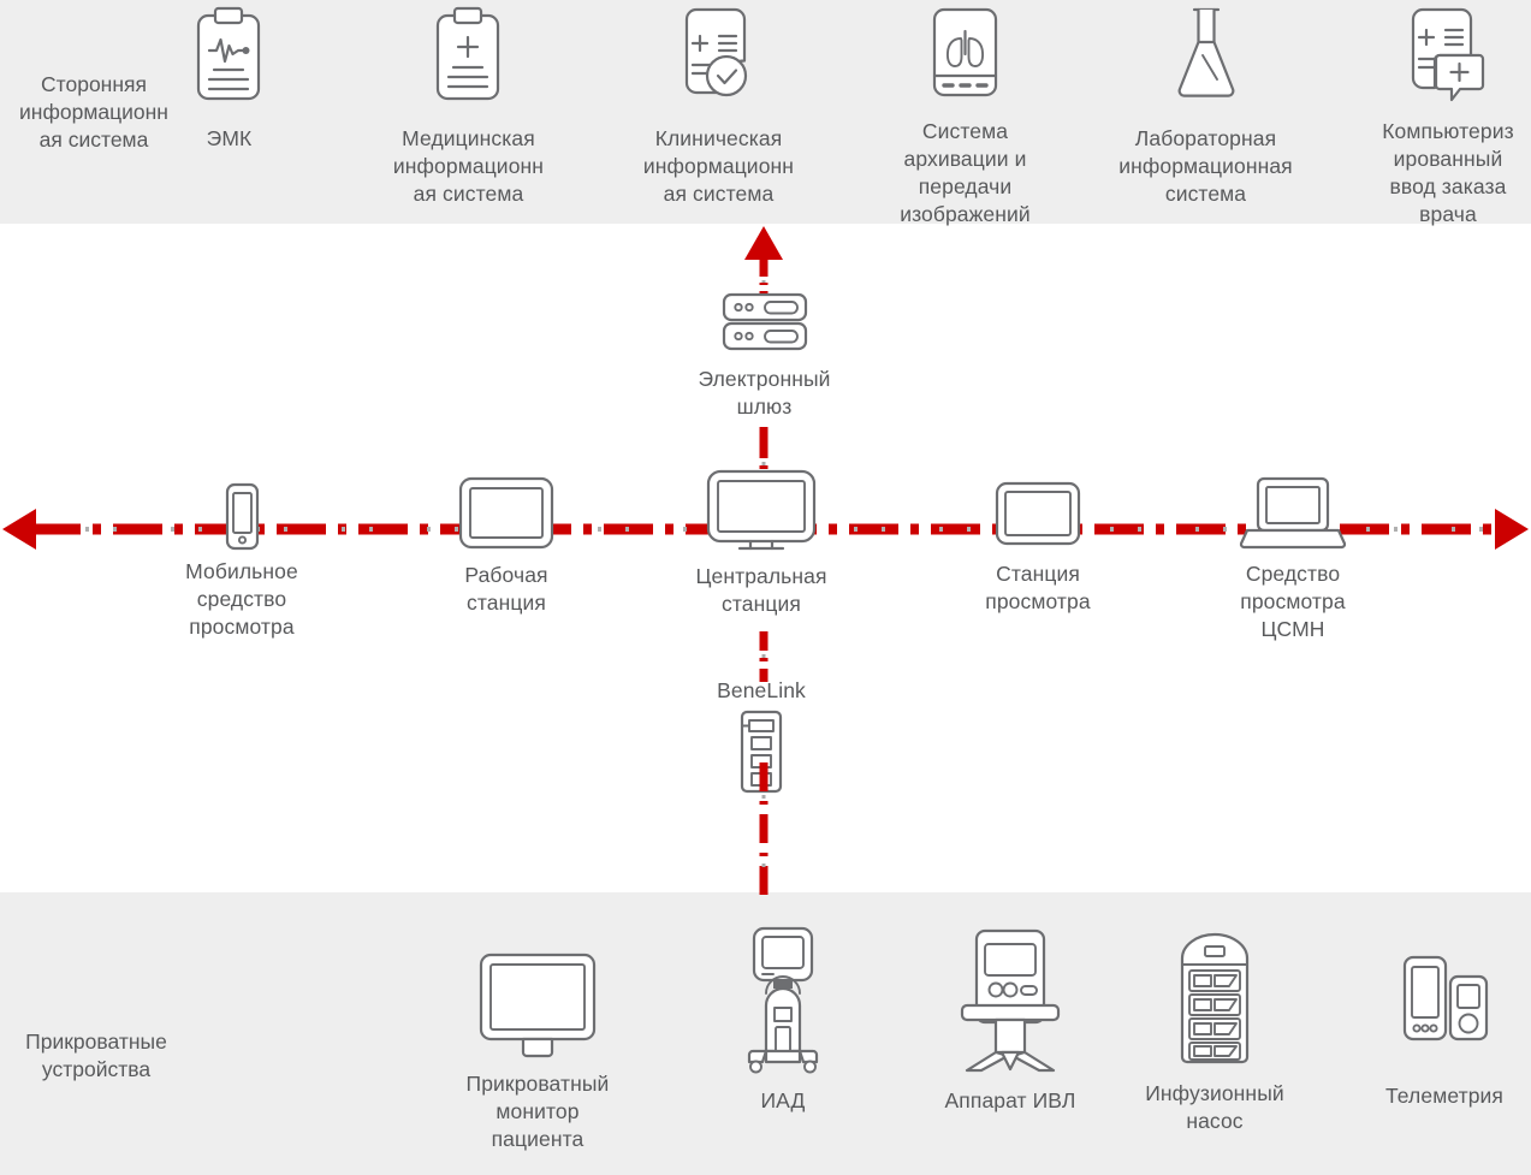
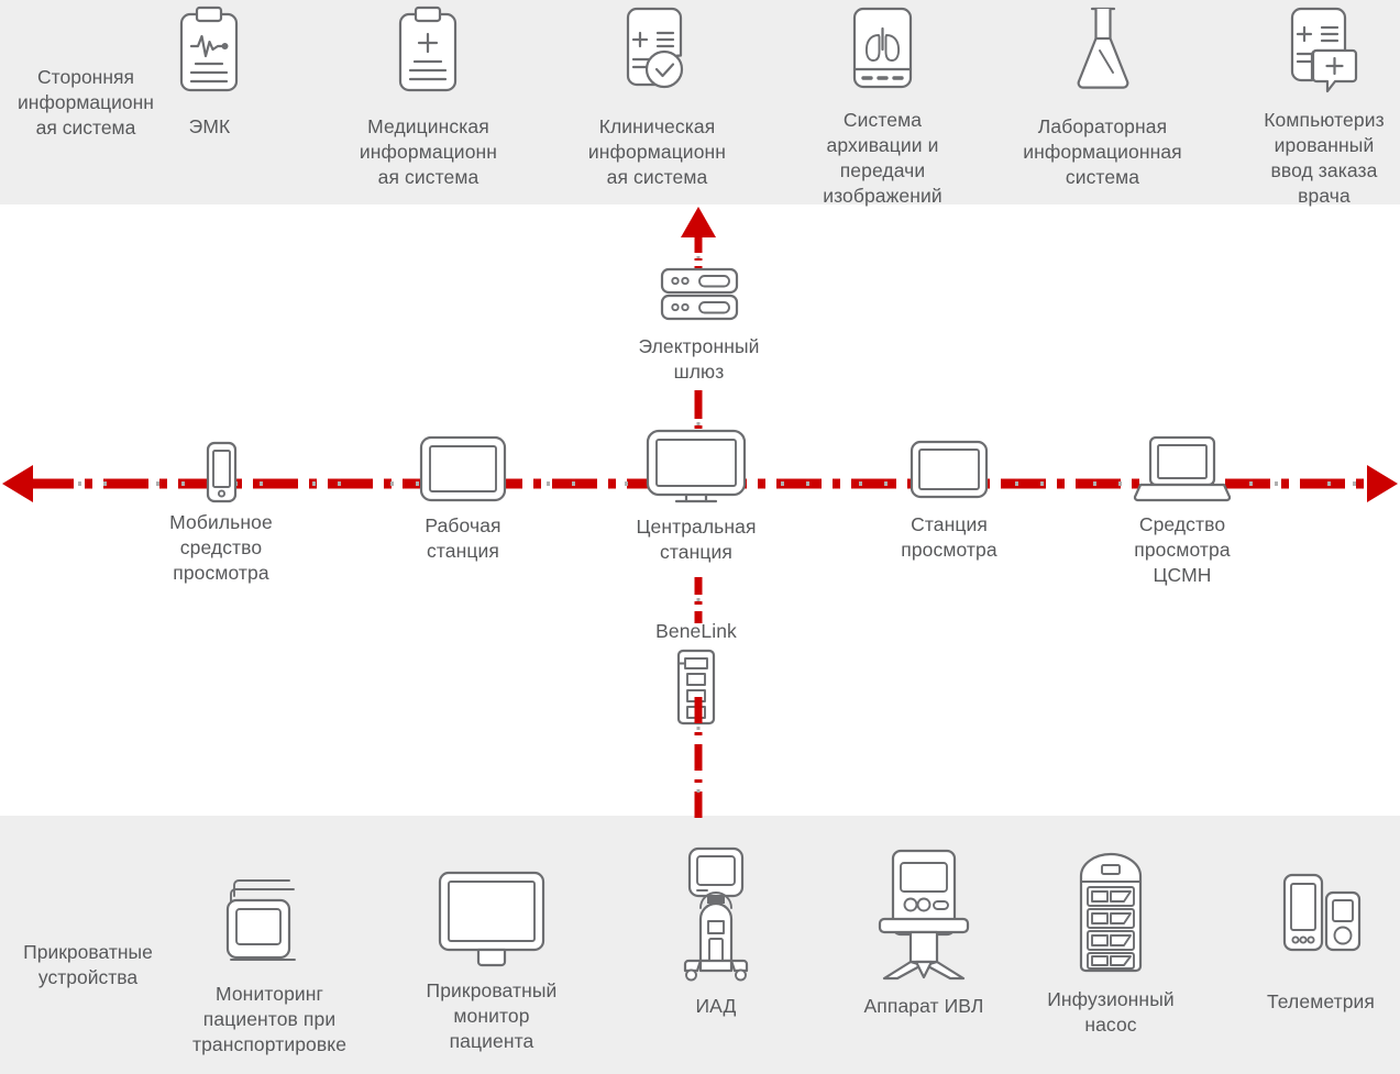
  Сторонняя
  информационн
  ая система
  ЭМК
  Медицинская
  информационн
  ая система
  Клиническая
  информационн
  ая система
  Система
  архивации и
  передачи
  изображений
  Лабораторная
  информационная
  система
  Компьютериз
  ированный
  ввод заказа
  врача
  Электронный
  шлюз
  Мобильное
  средство
  просмотра
  Рабочая
  станция
  Центральная
  станция
  Станция
  просмотра
  Средство
  просмотра
  ЦСМН
  BeneLink
  Прикроватные
  устройства
+ Мониторинг
+ пациентов при
+ транспортировке
  Прикроватный
  монитор
  пациента
  ИАД
  Аппарат ИВЛ
  Инфузионный
  насос
  Телеметрия
